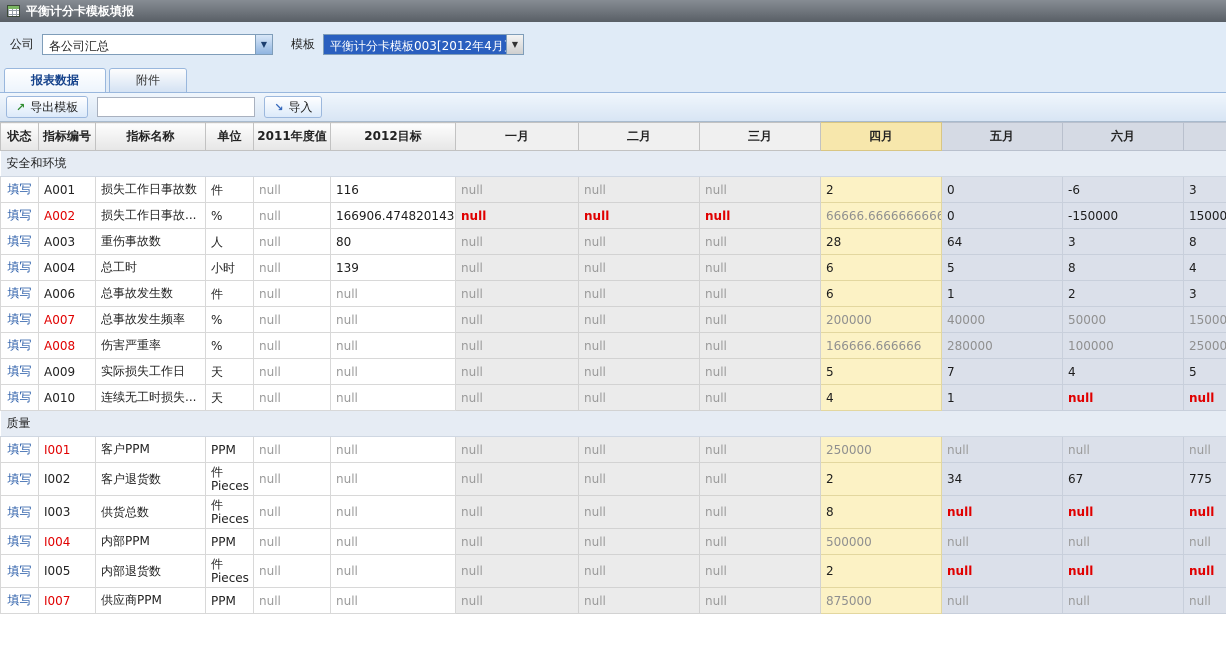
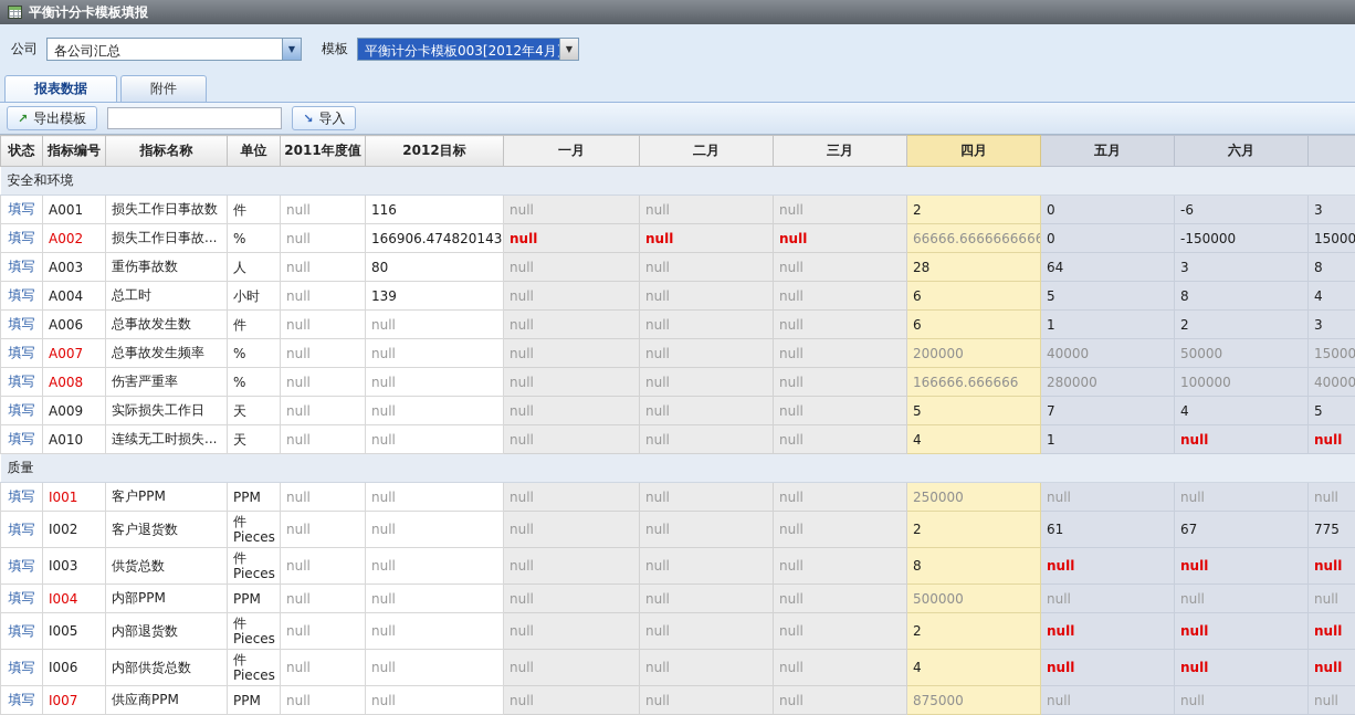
  平衡计分卡模板填报
  公司
  各公司汇总
  ▼
  模板
  平衡计分卡模板003[2012年4月
  ▼
  报表数据
  附件
  ↗
  导出模板
  ↘
  导入
  状态	指标编号	指标名称	单位	2011年度值	2012目标	一月	二月	三月	四月	五月	六月
  安全和环境
  填写	A001	损失工作日事故数	件	null	116	null	null	null	2	0	-6	3
  填写	A002	损失工作日事故...	%	null	166906.474820143	null	null	null	66666.6666666666	0	-150000	15000
  填写	A003	重伤事故数	人	null	80	null	null	null	28	64	3	8
  填写	A004	总工时	小时	null	139	null	null	null	6	5	8	4
  填写	A006	总事故发生数	件	null	null	null	null	null	6	1	2	3
  填写	A007	总事故发生频率	%	null	null	null	null	null	200000	40000	50000	15000
- 填写	A008	伤害严重率	%	null	null	null	null	null	166666.666666	280000	100000	25000
+ 填写	A008	伤害严重率	%	null	null	null	null	null	166666.666666	280000	100000	40000
  填写	A009	实际损失工作日	天	null	null	null	null	null	5	7	4	5
  填写	A010	连续无工时损失...	天	null	null	null	null	null	4	1	null	null
  质量
  填写	I001	客户PPM	PPM	null	null	null	null	null	250000	null	null	null
- 填写	I002	客户退货数	件Pieces	null	null	null	null	null	2	34	67	775
+ 填写	I002	客户退货数	件Pieces	null	null	null	null	null	2	61	67	775
  填写	I003	供货总数	件Pieces	null	null	null	null	null	8	null	null	null
  填写	I004	内部PPM	PPM	null	null	null	null	null	500000	null	null	null
  填写	I005	内部退货数	件Pieces	null	null	null	null	null	2	null	null	null
+ 填写	I006	内部供货总数	件Pieces	null	null	null	null	null	4	null	null	null
  填写	I007	供应商PPM	PPM	null	null	null	null	null	875000	null	null	null
